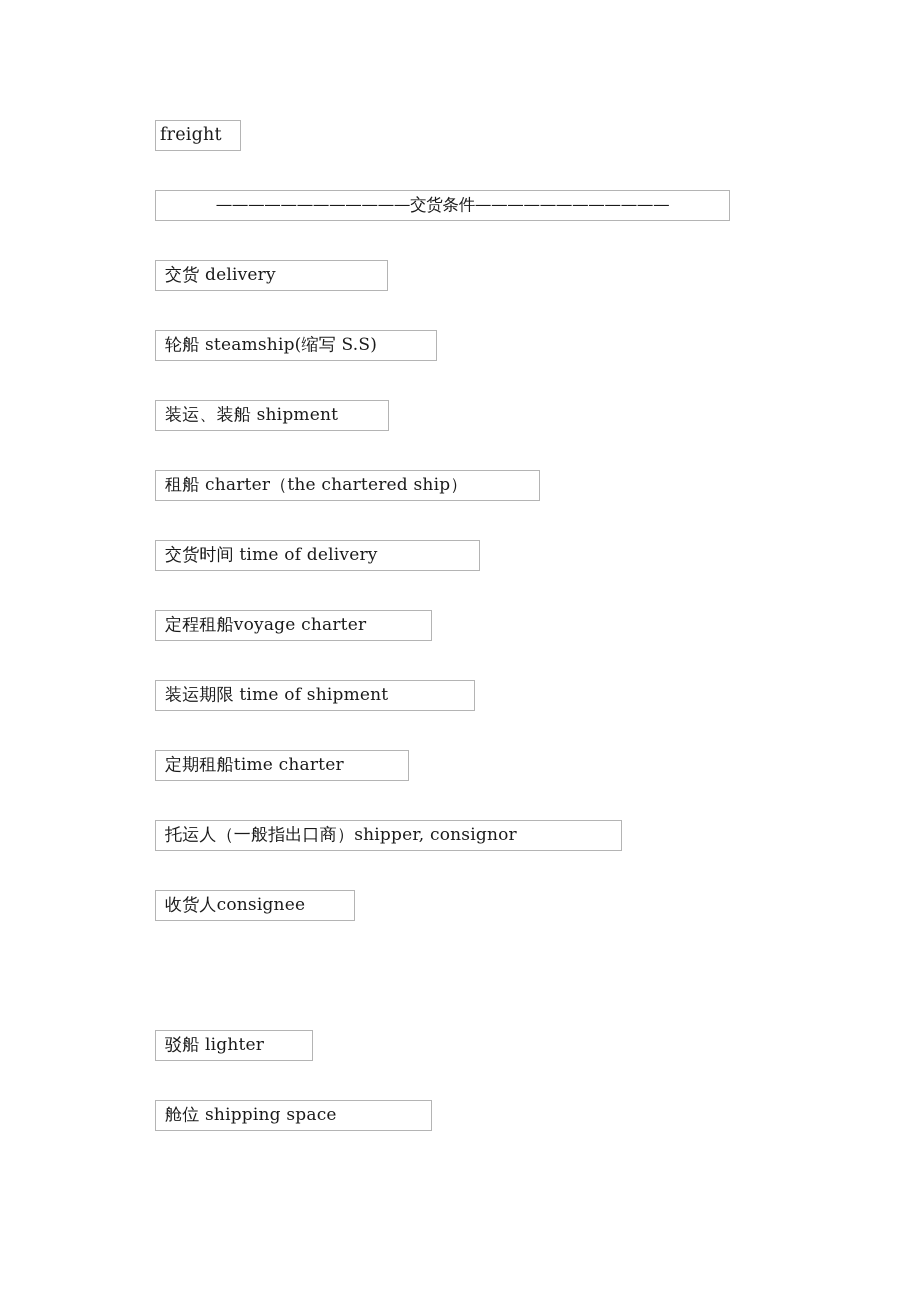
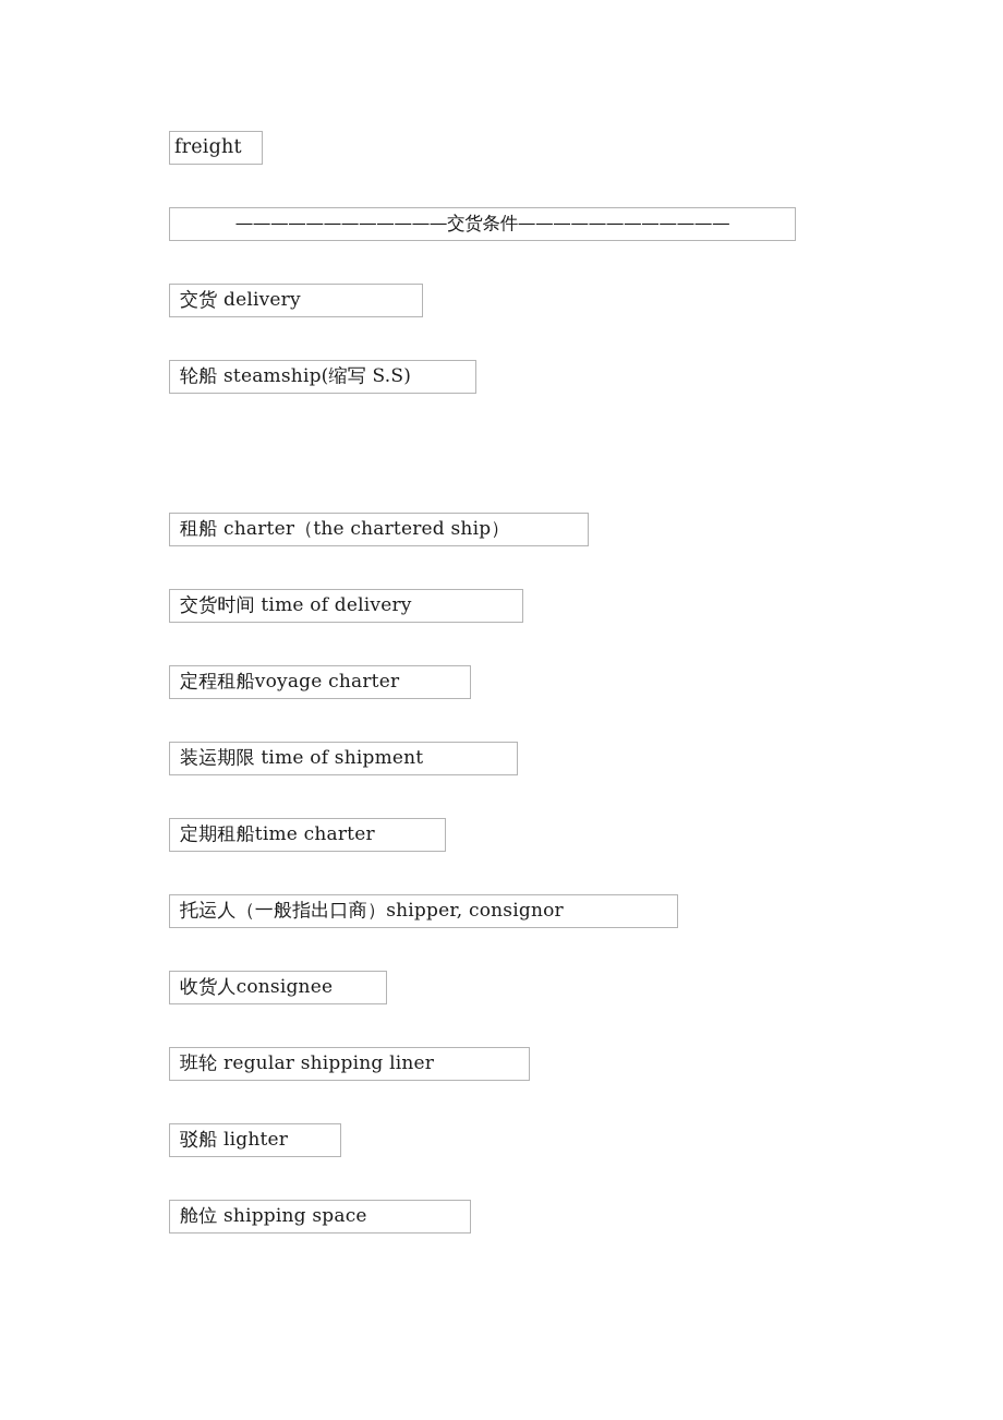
  freight
  ————————————交货条件————————————
  交货 delivery
  轮船 steamship(缩写 S.S)
- 装运、装船 shipment
  租船 charter（the chartered ship）
  交货时间 time of delivery
  定程租船voyage charter
  装运期限 time of shipment
  定期租船time charter
  托运人（一般指出口商）shipper, consignor
  收货人consignee
+ 班轮 regular shipping liner
  驳船 lighter
  舱位 shipping space
